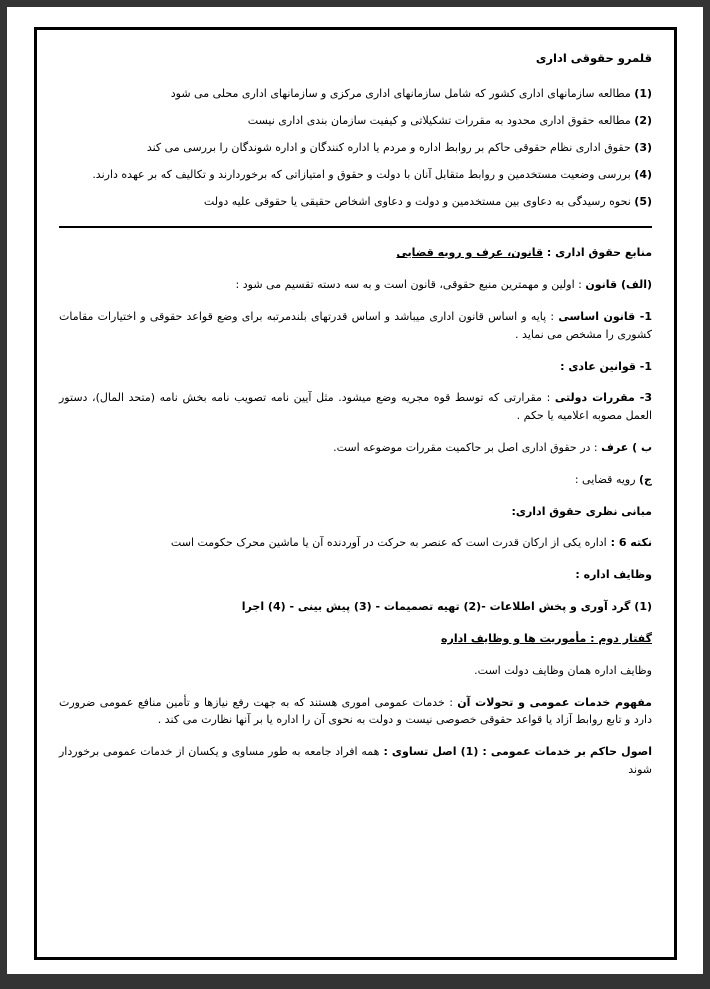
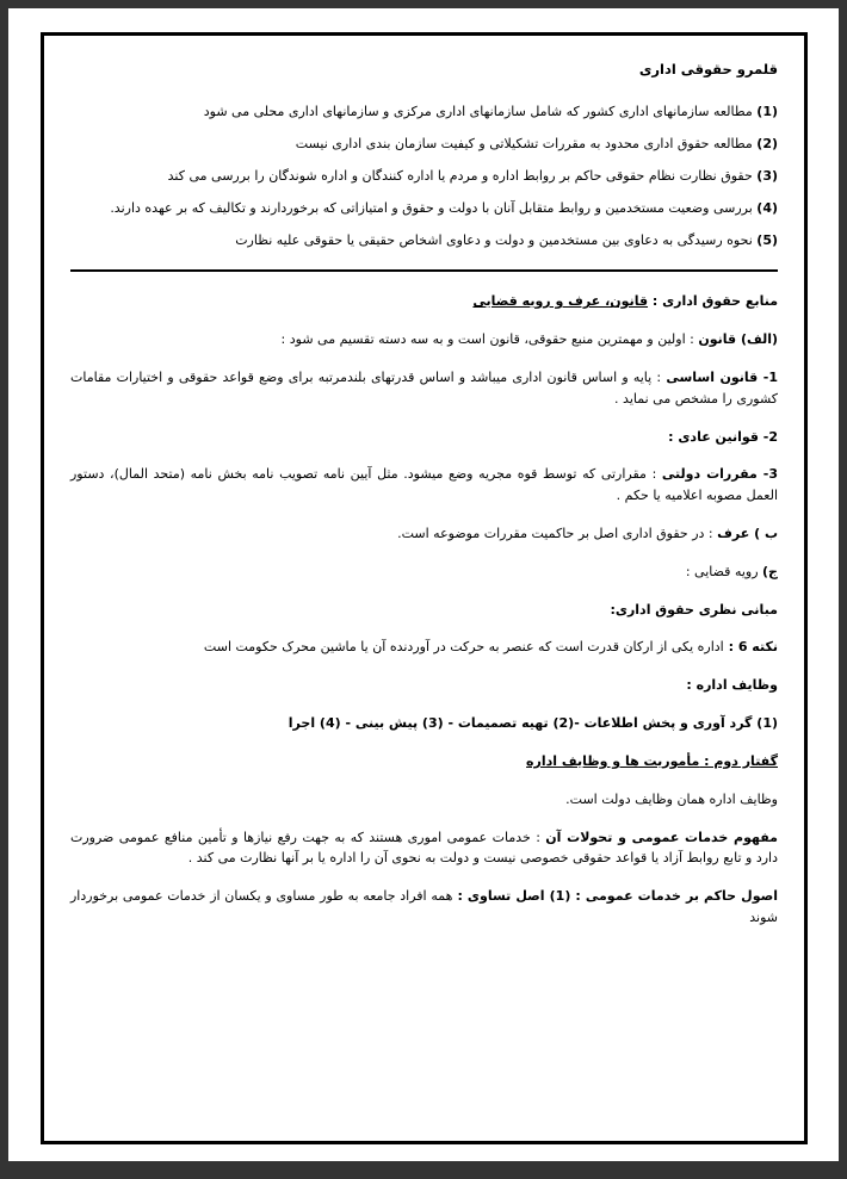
  قلمرو حقوقی اداری
  (1) مطالعه سازمانهای اداری کشور که شامل سازمانهای اداری مرکزی و سازمانهای اداری محلی می شود
  (2) مطالعه حقوق اداری محدود به مقررات تشکیلاتی و کیفیت سازمان بندی اداری نیست
- (3) حقوق اداری نظام حقوقی حاکم بر روابط اداره و مردم یا اداره کنندگان و اداره شوندگان را بررسی می کند
+ (3) حقوق نظارت نظام حقوقی حاکم بر روابط اداره و مردم یا اداره کنندگان و اداره شوندگان را بررسی می کند
  (4) بررسی وضعیت مستخدمین و روابط متقابل آنان با دولت و حقوق و امتیازاتی که برخوردارند و تکالیف که بر عهده دارند.
- (5) نحوه رسیدگی به دعاوی بین مستخدمین و دولت و دعاوی اشخاص حقیقی یا حقوقی علیه دولت
+ (5) نحوه رسیدگی به دعاوی بین مستخدمین و دولت و دعاوی اشخاص حقیقی یا حقوقی علیه نظارت
  منابع حقوق اداری : قانون، عرف و رویه قضایی
  (الف) قانون : اولین و مهمترین منبع حقوقی، قانون است و به سه دسته تقسیم می شود :
  1- قانون اساسی : پایه و اساس قانون اداری میباشد و اساس قدرتهای بلندمرتبه برای وضع قواعد حقوقی و اختیارات مقامات کشوری را مشخص می نماید .
- 1- قوانین عادی :
+ 2- قوانین عادی :
  3- مقررات دولتی : مقرارتی که توسط قوه مجریه وضع میشود. مثل آیین نامه تصویب نامه بخش نامه (متحد المال)، دستور العمل مصوبه اعلامیه یا حکم .
  ب ) عرف : در حقوق اداری اصل بر حاکمیت مقررات موضوعه است.
  ج) رویه قضایی :
  مبانی نظری حقوق اداری:
  نکته 6 : اداره یکی از ارکان قدرت است که عنصر به حرکت در آوردنده آن یا ماشین محرک حکومت است
  وظایف اداره :
  (1) گرد آوری و پخش اطلاعات -(2) تهیه تصمیمات - (3) پیش بینی - (4) اجرا
  گفتار دوم : مأموریت ها و وظایف اداره
  وظایف اداره همان وظایف دولت است.
  مفهوم خدمات عمومی و تحولات آن : خدمات عمومی اموری هستند که به جهت رفع نیازها و تأمین منافع عمومی ضرورت دارد و تابع روابط آزاد یا قواعد حقوقی خصوصی نیست و دولت به نحوی آن را اداره یا بر آنها نظارت می کند .
  اصول حاکم بر خدمات عمومی : (1) اصل تساوی : همه افراد جامعه به طور مساوی و یکسان از خدمات عمومی برخوردار شوند
